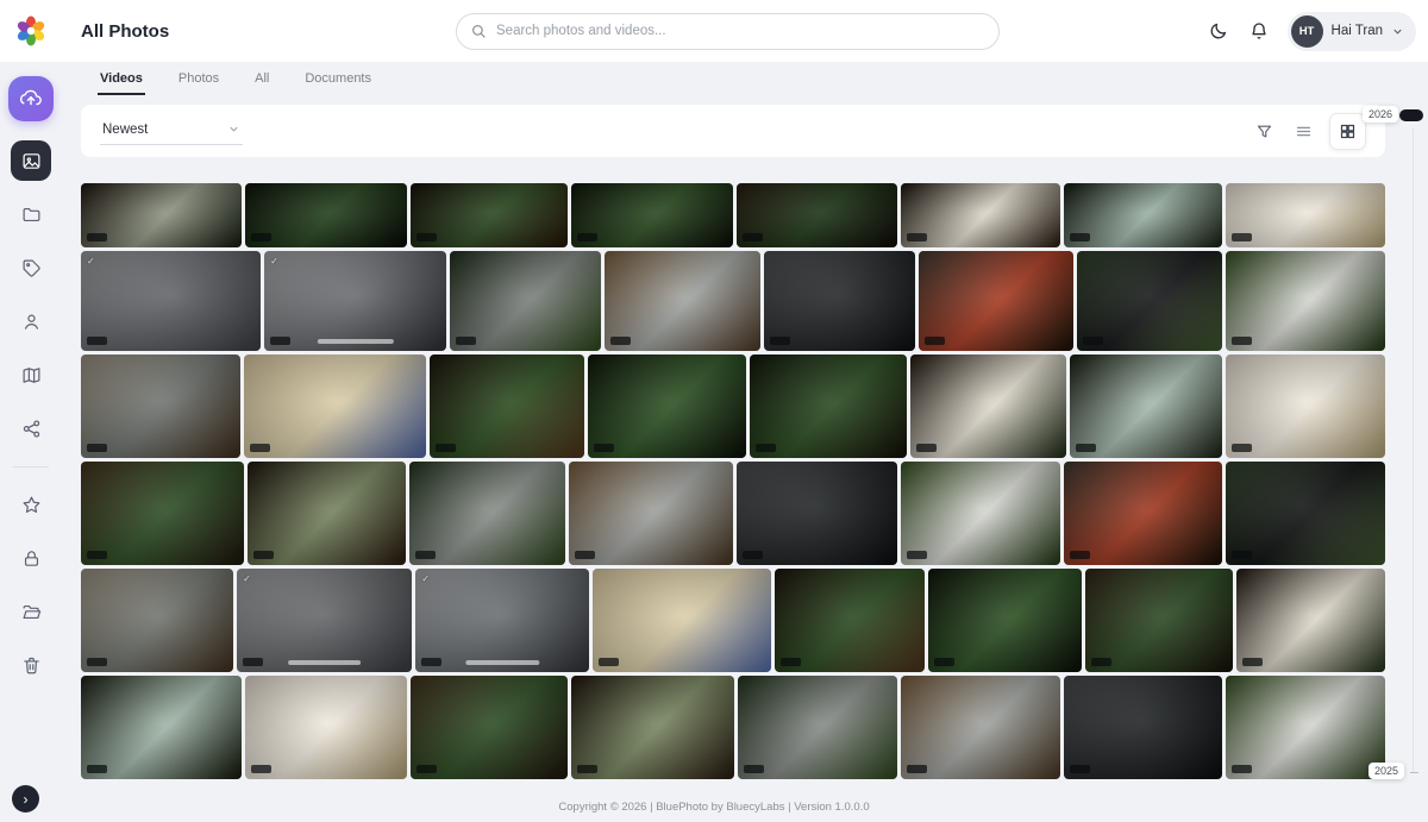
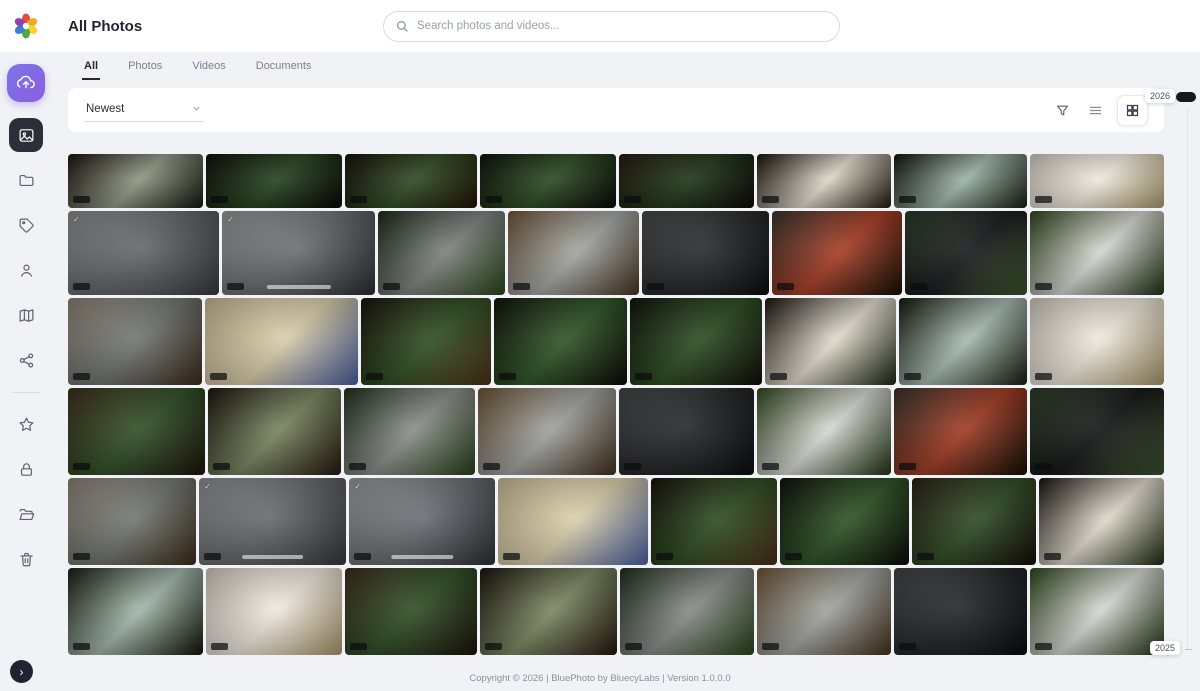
  All Photos
  Search photos and videos...
- HT
- Hai Tran
  ›
- Videos
+ All
  Photos
- All
+ Videos
  Documents
  Newest
  ✓
  ✓
  ✓
  ✓
  2026
  2025
  Copyright © 2026 | BluePhoto by BluecyLabs | Version 1.0.0.0
